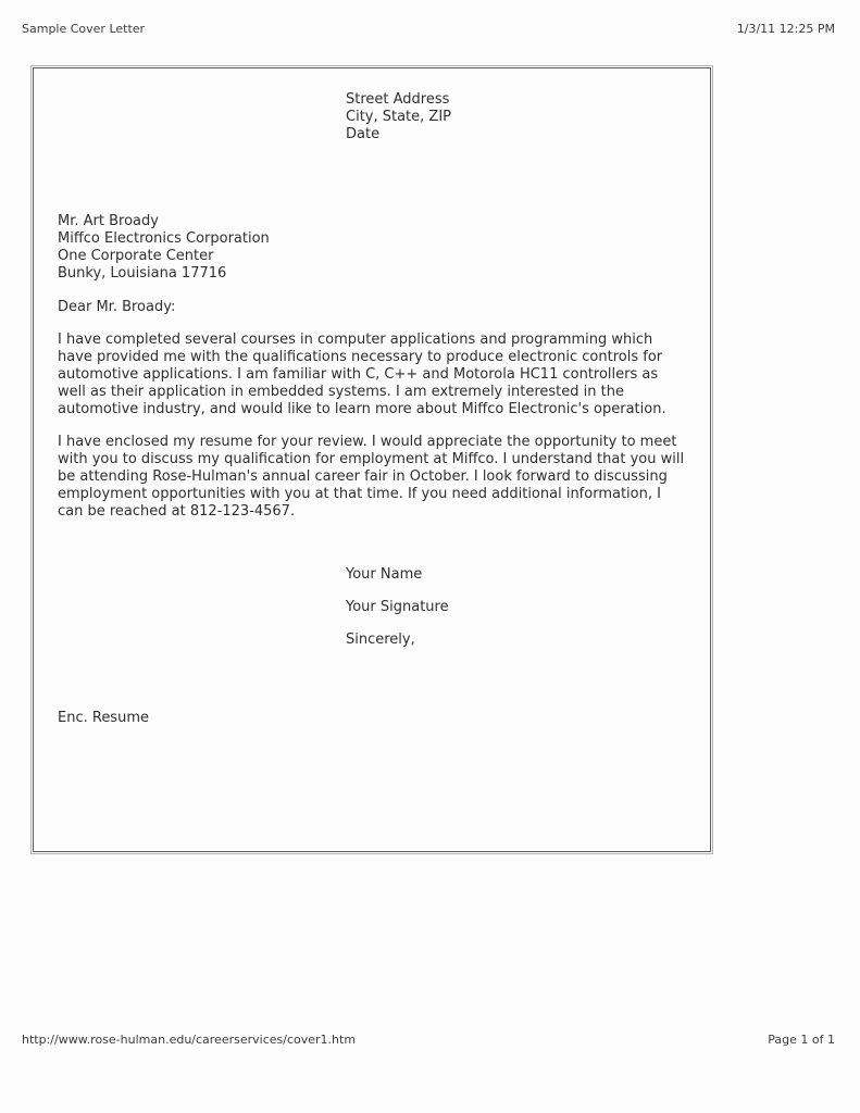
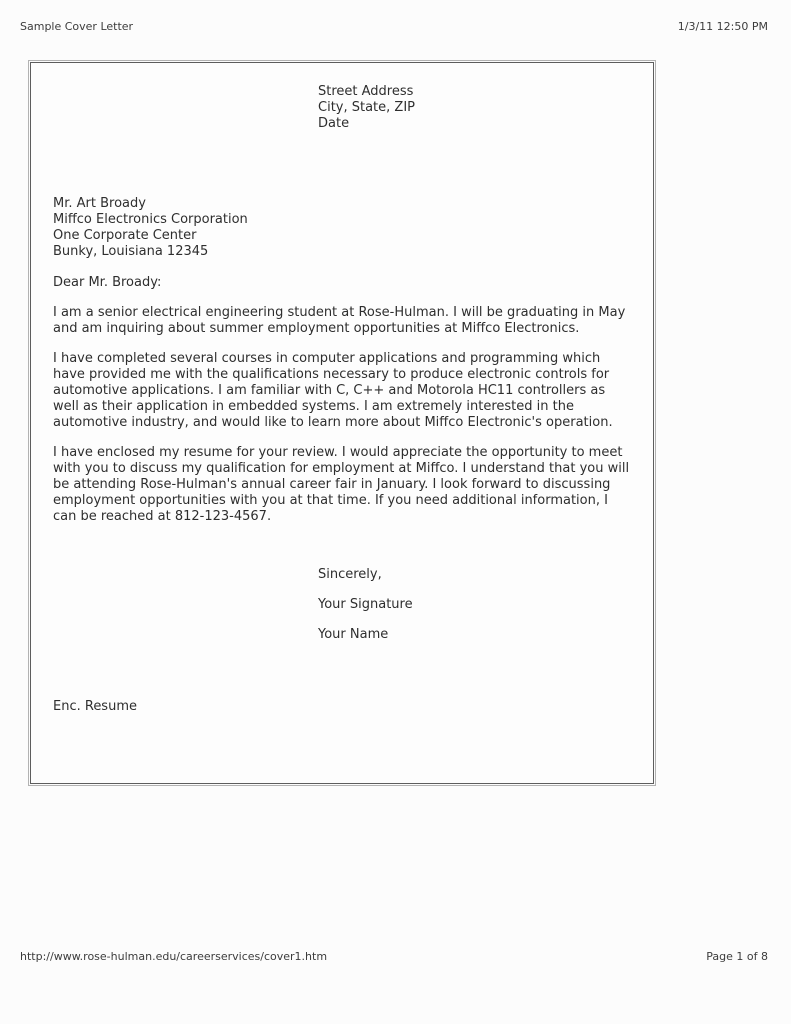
  Sample Cover Letter
- 1/3/11 12:25 PM
+ 1/3/11 12:50 PM
  Street Address
  City, State, ZIP
  Date
  Mr. Art Broady
  Miffco Electronics Corporation
  One Corporate Center
- Bunky, Louisiana 17716
+ Bunky, Louisiana 12345
  Dear Mr. Broady:
+ I am a senior electrical engineering student at Rose-Hulman. I will be graduating in May and am inquiring about summer employment opportunities at Miffco Electronics.
  I have completed several courses in computer applications and programming which have provided me with the qualifications necessary to produce electronic controls for automotive applications. I am familiar with C, C++ and Motorola HC11 controllers as well as their application in embedded systems. I am extremely interested in the automotive industry, and would like to learn more about Miffco Electronic's operation.
- I have enclosed my resume for your review. I would appreciate the opportunity to meet with you to discuss my qualification for employment at Miffco. I understand that you will be attending Rose-Hulman's annual career fair in October. I look forward to discussing employment opportunities with you at that time. If you need additional information, I can be reached at 812-123-4567.
+ I have enclosed my resume for your review. I would appreciate the opportunity to meet with you to discuss my qualification for employment at Miffco. I understand that you will be attending Rose-Hulman's annual career fair in January. I look forward to discussing employment opportunities with you at that time. If you need additional information, I can be reached at 812-123-4567.
- Your Name
+ Sincerely,
  Your Signature
- Sincerely,
+ Your Name
  Enc. Resume
  http://www.rose-hulman.edu/careerservices/cover1.htm
- Page 1 of 1
+ Page 1 of 8
